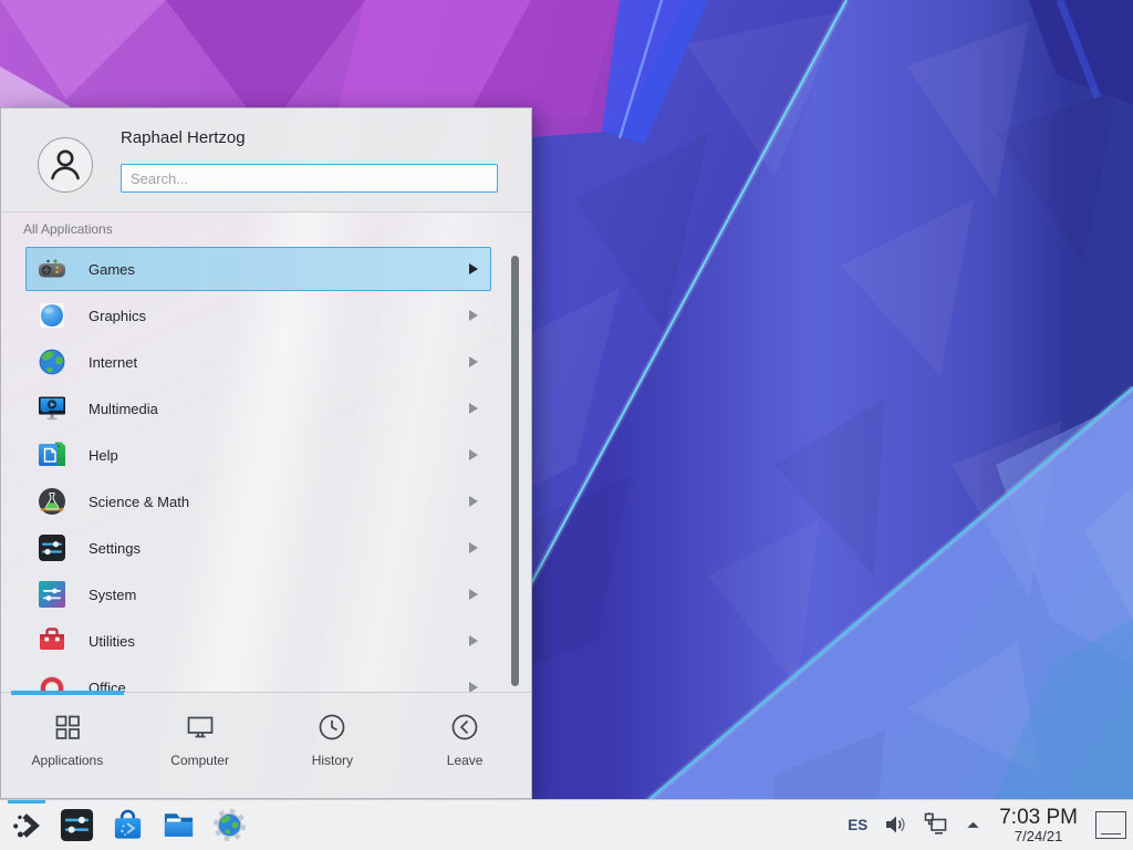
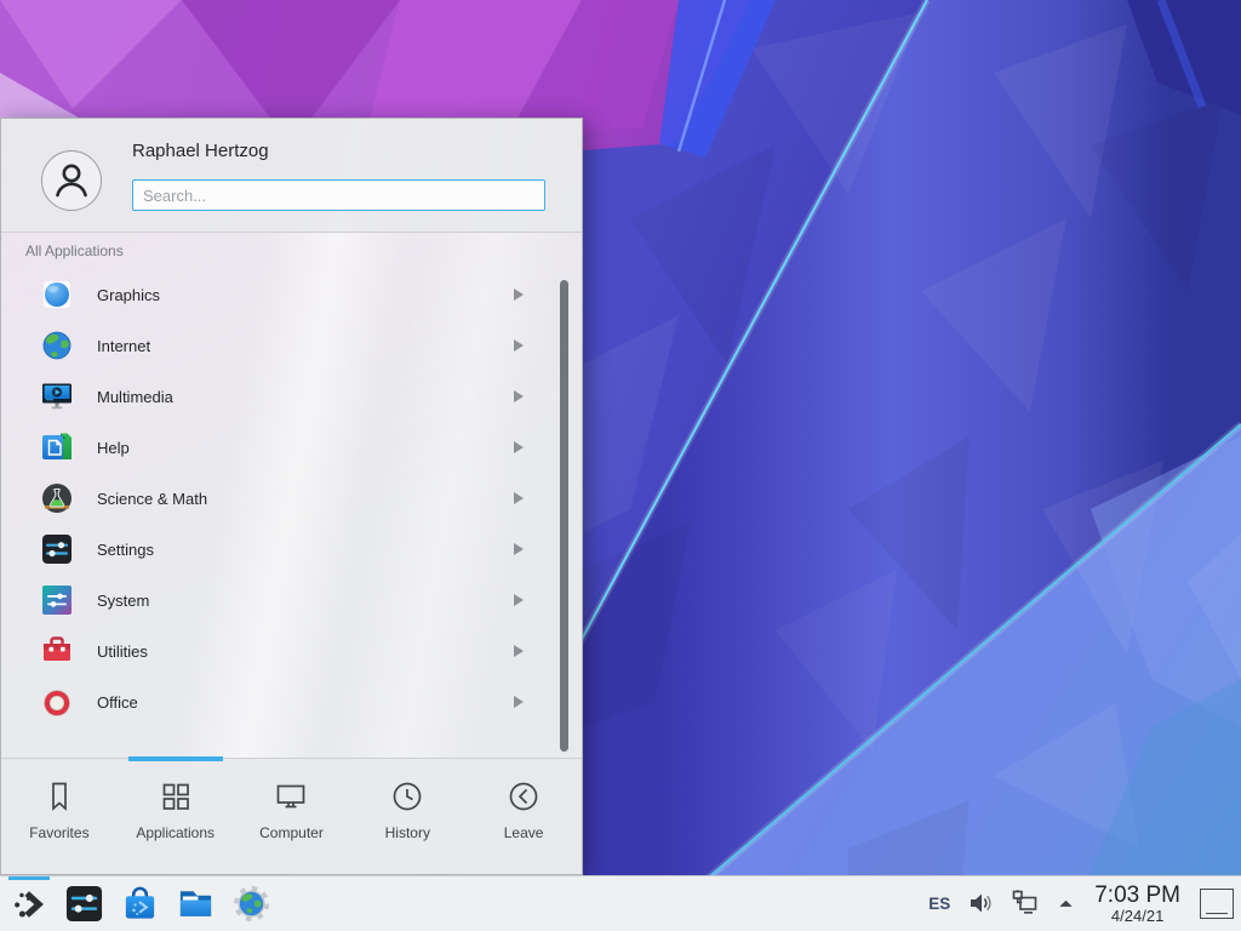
  Raphael Hertzog
  Search...
  All Applications
- Games
  Graphics
  Internet
  Multimedia
  Help
  Science & Math
  Settings
  System
  Utilities
  Office
+ Favorites
  Applications
  Computer
  History
  Leave
  ES
  7:03 PM
- 7/24/21
+ 4/24/21
